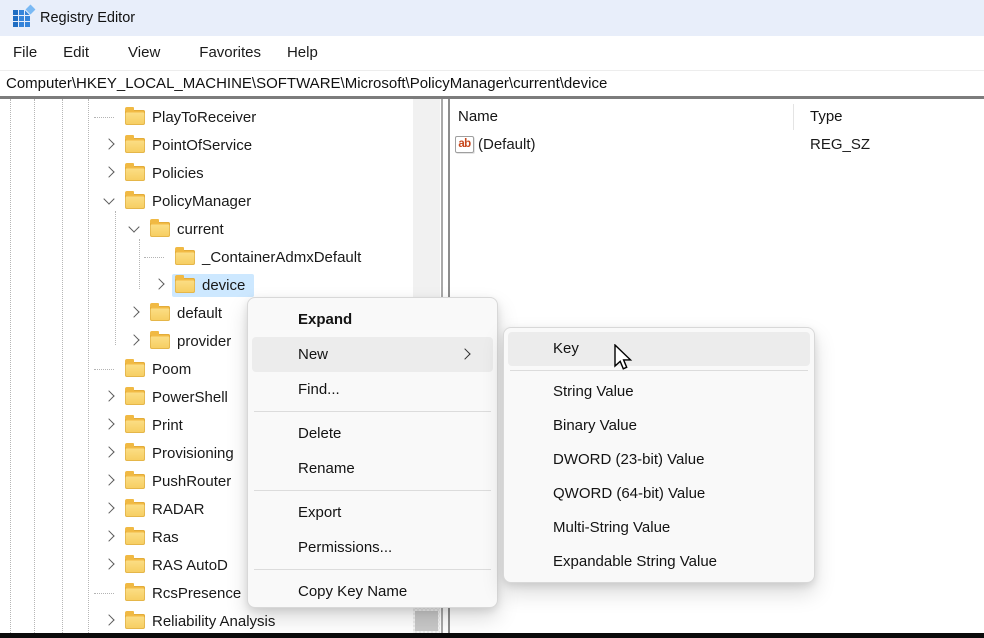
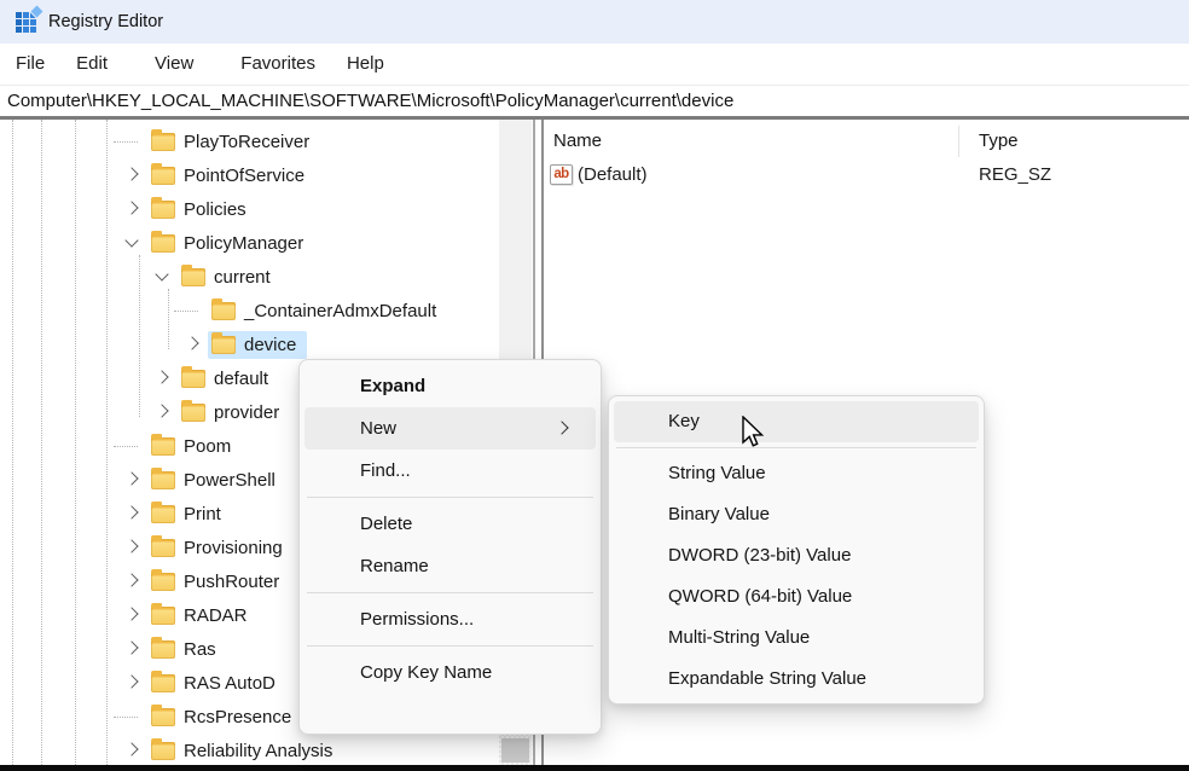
  Registry Editor
  File
  Edit
  View
  Favorites
  Help
  Computer\HKEY_LOCAL_MACHINE\SOFTWARE\Microsoft\PolicyManager\current\device
  PlayToReceiver
  PointOfService
  Policies
  PolicyManager
  current
  _ContainerAdmxDefault
  device
  default
  provider
  Poom
  PowerShell
  Print
  Provisioning
  PushRouter
  RADAR
  Ras
  RAS AutoD
  RcsPresence
  Reliability Analysis
  Name
  Type
  (Default)
  REG_SZ
  Expand
  New
  Find...
  Delete
  Rename
- Export
  Permissions...
  Copy Key Name
  Key
  String Value
  Binary Value
  DWORD (23-bit) Value
  QWORD (64-bit) Value
  Multi-String Value
  Expandable String Value
